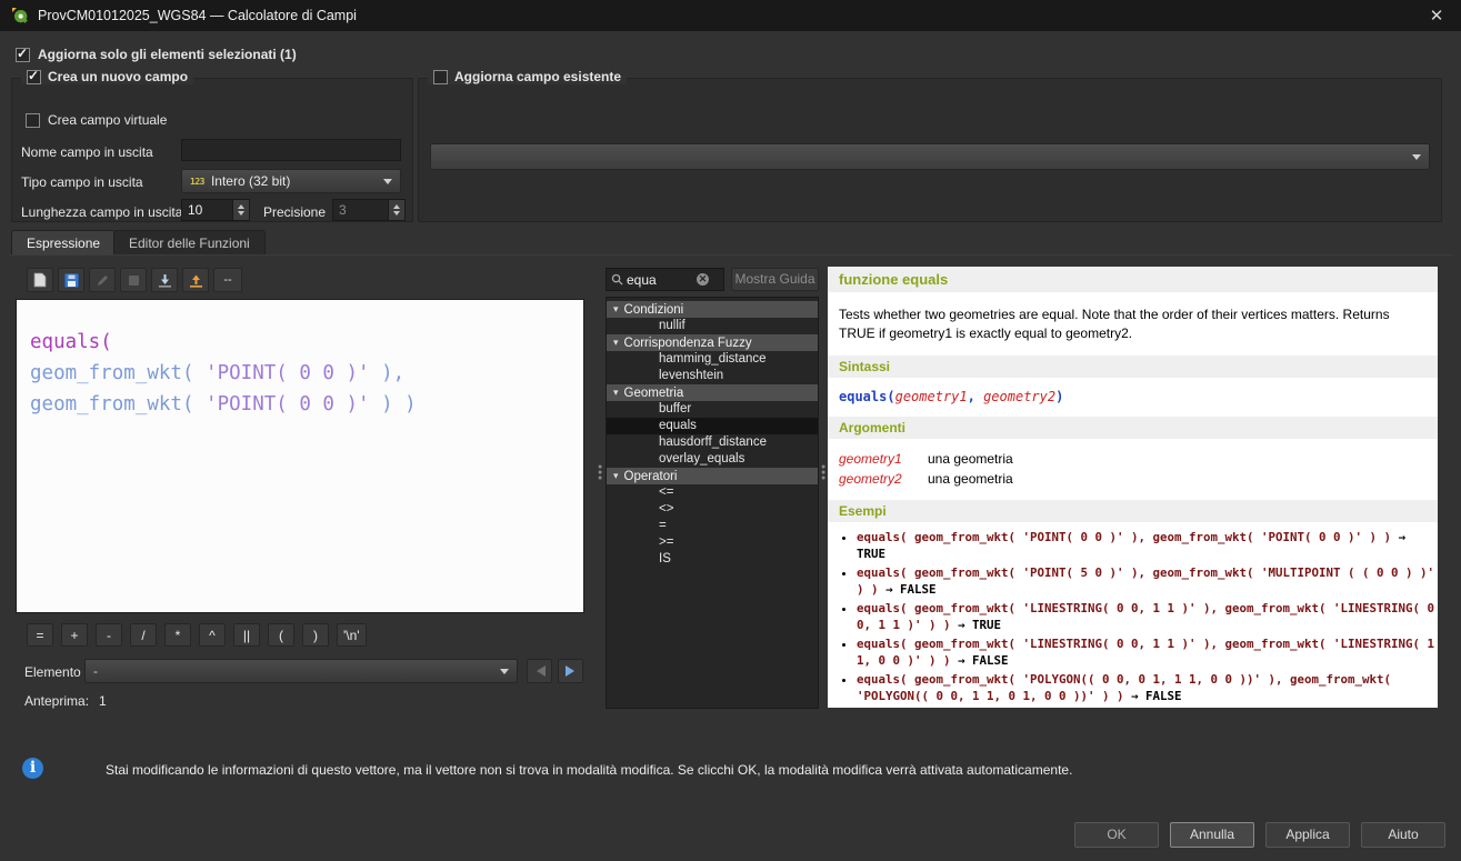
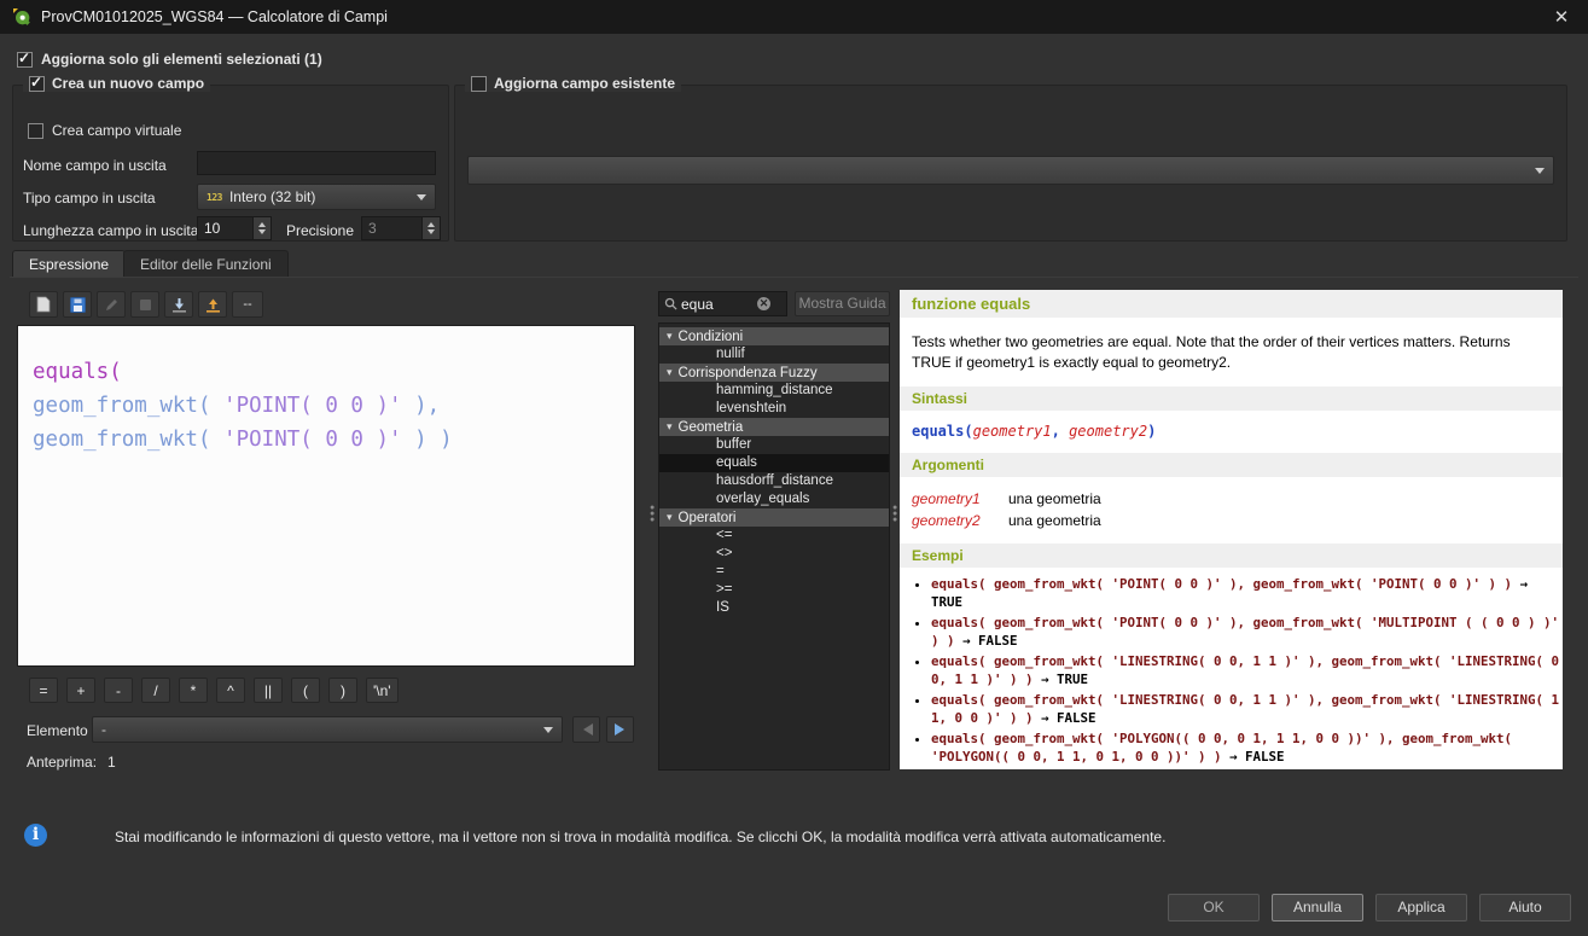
  ProvCM01012025_WGS84 — Calcolatore di Campi
  ✕
  Aggiorna solo gli elementi selezionati (1)
  Crea un nuovo campo
  Crea campo virtuale
  Nome campo in uscita
  Tipo campo in uscita
  123
  Intero (32 bit)
  Lunghezza campo in uscita
  10
  Precisione
  3
  Aggiorna campo esistente
  Espressione
  Editor delle Funzioni
  --
  equals(
  geom_from_wkt( 'POINT( 0 0 )' ),
  geom_from_wkt( 'POINT( 0 0 )' ) )
  =
  +
  -
  /
  *
  ^
  ||
  (
  )
  '\n'
  Elemento
  -
  Anteprima:
  1
  equa
  ✕
  Mostra Guida
  ▾
  Condizioni
  nullif
  ▾
  Corrispondenza Fuzzy
  hamming_distance
  levenshtein
  ▾
  Geometria
  buffer
  equals
  hausdorff_distance
  overlay_equals
  ▾
  Operatori
  <=
  <>
  =
  >=
  IS
  funzione equals
  Tests whether two geometries are equal. Note that the order of their vertices matters. Returns TRUE if geometry1 is exactly equal to geometry2.
  Sintassi
  equals(geometry1, geometry2)
  Argomenti
  geometry1 una geometria
  geometry2 una geometria
  Esempi
  equals( geom_from_wkt( 'POINT( 0 0 )' ), geom_from_wkt( 'POINT( 0 0 )' ) ) → TRUE
- equals( geom_from_wkt( 'POINT( 5 0 )' ), geom_from_wkt( 'MULTIPOINT ( ( 0 0 ) )' ) ) → FALSE
+ equals( geom_from_wkt( 'POINT( 0 0 )' ), geom_from_wkt( 'MULTIPOINT ( ( 0 0 ) )' ) ) → FALSE
  equals( geom_from_wkt( 'LINESTRING( 0 0, 1 1 )' ), geom_from_wkt( 'LINESTRING( 0 0, 1 1 )' ) ) → TRUE
  equals( geom_from_wkt( 'LINESTRING( 0 0, 1 1 )' ), geom_from_wkt( 'LINESTRING( 1 1, 0 0 )' ) ) → FALSE
  equals( geom_from_wkt( 'POLYGON(( 0 0, 0 1, 1 1, 0 0 ))' ), geom_from_wkt( 'POLYGON(( 0 0, 1 1, 0 1, 0 0 ))' ) ) → FALSE
  i
  Stai modificando le informazioni di questo vettore, ma il vettore non si trova in modalità modifica. Se clicchi OK, la modalità modifica verrà attivata automaticamente.
  OK
  Annulla
  Applica
  Aiuto
